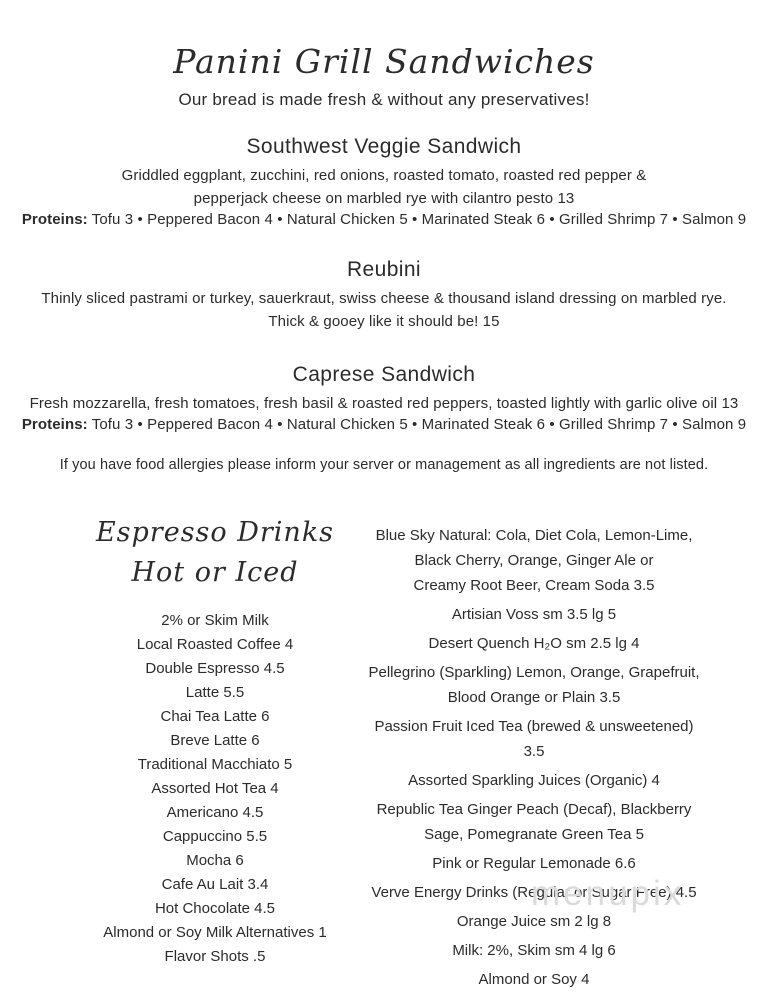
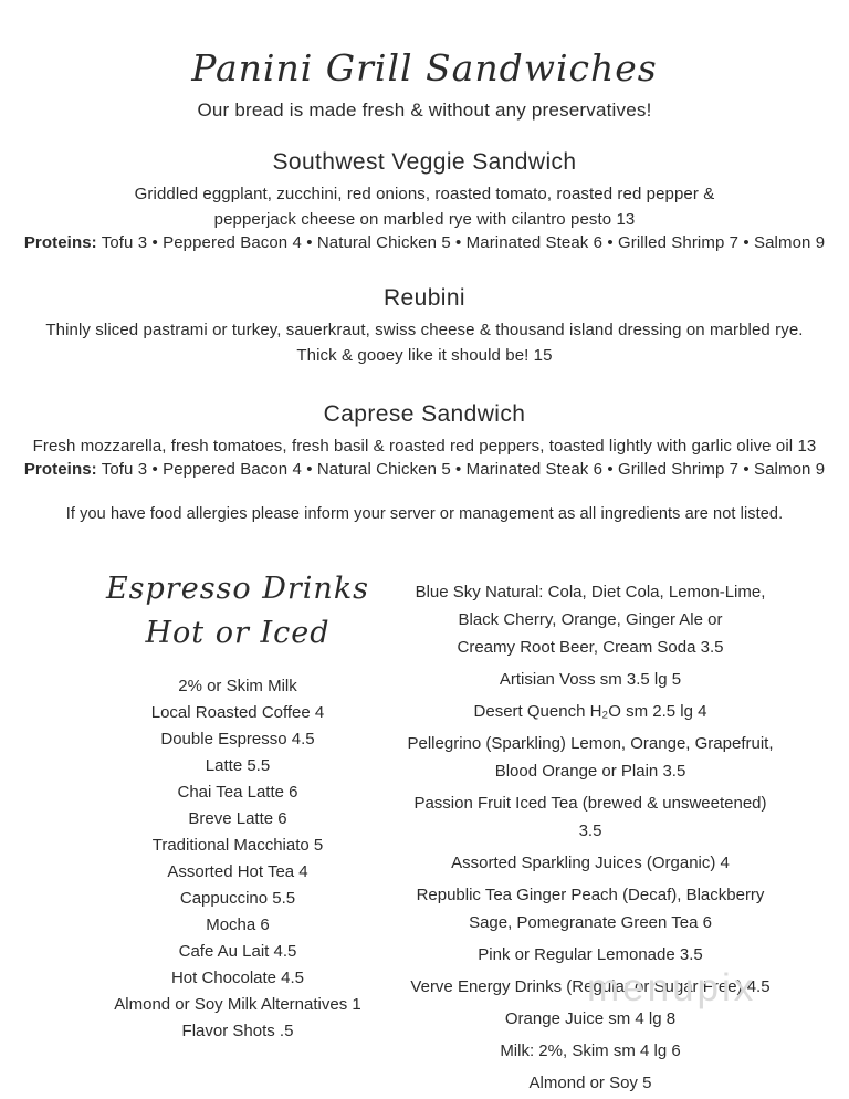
  Panini Grill Sandwiches
  Our bread is made fresh & without any preservatives!
  Southwest Veggie Sandwich
  Griddled eggplant, zucchini, red onions, roasted tomato, roasted red pepper &
  pepperjack cheese on marbled rye with cilantro pesto 13
  Proteins: Tofu 3 • Peppered Bacon 4 • Natural Chicken 5 • Marinated Steak 6 • Grilled Shrimp 7 • Salmon 9
  Reubini
  Thinly sliced pastrami or turkey, sauerkraut, swiss cheese & thousand island dressing on marbled rye.
  Thick & gooey like it should be! 15
  Caprese Sandwich
  Fresh mozzarella, fresh tomatoes, fresh basil & roasted red peppers, toasted lightly with garlic olive oil 13
  Proteins: Tofu 3 • Peppered Bacon 4 • Natural Chicken 5 • Marinated Steak 6 • Grilled Shrimp 7 • Salmon 9
  If you have food allergies please inform your server or management as all ingredients are not listed.
  Espresso Drinks
  Hot or Iced
  2% or Skim Milk
  Local Roasted Coffee 4
  Double Espresso 4.5
  Latte 5.5
  Chai Tea Latte 6
  Breve Latte 6
  Traditional Macchiato 5
  Assorted Hot Tea 4
- Americano 4.5
  Cappuccino 5.5
  Mocha 6
- Cafe Au Lait 3.4
+ Cafe Au Lait 4.5
  Hot Chocolate 4.5
  Almond or Soy Milk Alternatives 1
  Flavor Shots .5
  Blue Sky Natural: Cola, Diet Cola, Lemon-Lime,
  Black Cherry, Orange, Ginger Ale or
  Creamy Root Beer, Cream Soda 3.5
  Artisian Voss sm 3.5 lg 5
  Desert Quench H₂O sm 2.5 lg 4
  Pellegrino (Sparkling) Lemon, Orange, Grapefruit,
  Blood Orange or Plain 3.5
  Passion Fruit Iced Tea (brewed & unsweetened) 3.5
  Assorted Sparkling Juices (Organic) 4
  Republic Tea Ginger Peach (Decaf), Blackberry
- Sage, Pomegranate Green Tea 5
+ Sage, Pomegranate Green Tea 6
- Pink or Regular Lemonade 6.6
+ Pink or Regular Lemonade 3.5
  Verve Energy Drinks (Regular or Sugar Free) 4.5
- Orange Juice sm 2 lg 8
+ Orange Juice sm 4 lg 8
  Milk: 2%, Skim sm 4 lg 6
- Almond or Soy 4
+ Almond or Soy 5
  menupix
